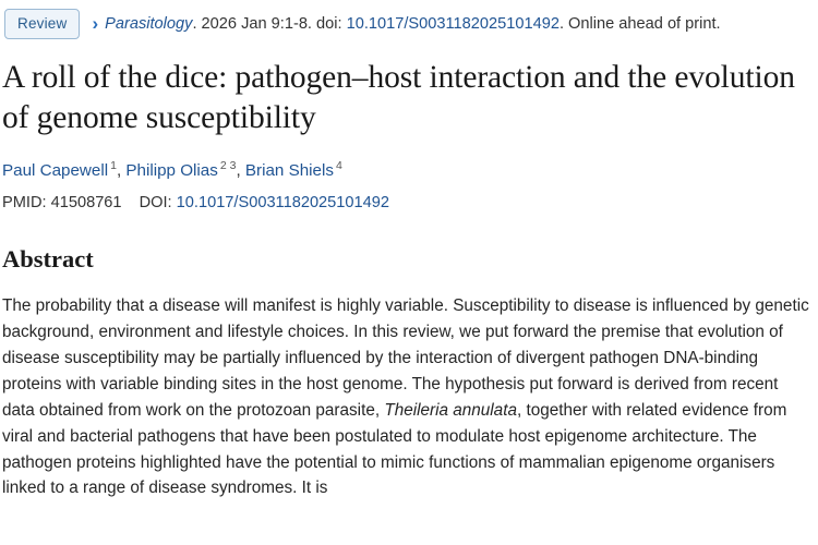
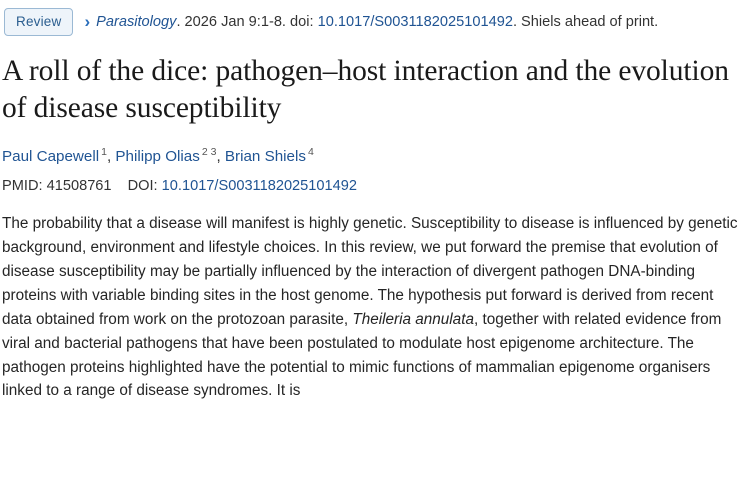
  Review
  ›
- Parasitology. 2026 Jan 9:1-8. doi: 10.1017/S0031182025101492. Online ahead of print.
+ Parasitology. 2026 Jan 9:1-8. doi: 10.1017/S0031182025101492. Shiels ahead of print.
- A roll of the dice: pathogen–host interaction and the evolution of genome susceptibility
+ A roll of the dice: pathogen–host interaction and the evolution of disease susceptibility
  Paul Capewell 1, Philipp Olias 2 3, Brian Shiels 4
  PMID: 41508761 DOI: 10.1017/S0031182025101492
- Abstract
- The probability that a disease will manifest is highly variable. Susceptibility to disease is influenced by genetic background, environment and lifestyle choices. In this review, we put forward the premise that evolution of disease susceptibility may be partially influenced by the interaction of divergent pathogen DNA-binding proteins with variable binding sites in the host genome. The hypothesis put forward is derived from recent data obtained from work on the protozoan parasite, Theileria annulata, together with related evidence from viral and bacterial pathogens that have been postulated to modulate host epigenome architecture. The pathogen proteins highlighted have the potential to mimic functions of mammalian epigenome organisers linked to a range of disease syndromes. It is
+ The probability that a disease will manifest is highly genetic. Susceptibility to disease is influenced by genetic background, environment and lifestyle choices. In this review, we put forward the premise that evolution of disease susceptibility may be partially influenced by the interaction of divergent pathogen DNA-binding proteins with variable binding sites in the host genome. The hypothesis put forward is derived from recent data obtained from work on the protozoan parasite, Theileria annulata, together with related evidence from viral and bacterial pathogens that have been postulated to modulate host epigenome architecture. The pathogen proteins highlighted have the potential to mimic functions of mammalian epigenome organisers linked to a range of disease syndromes. It is
